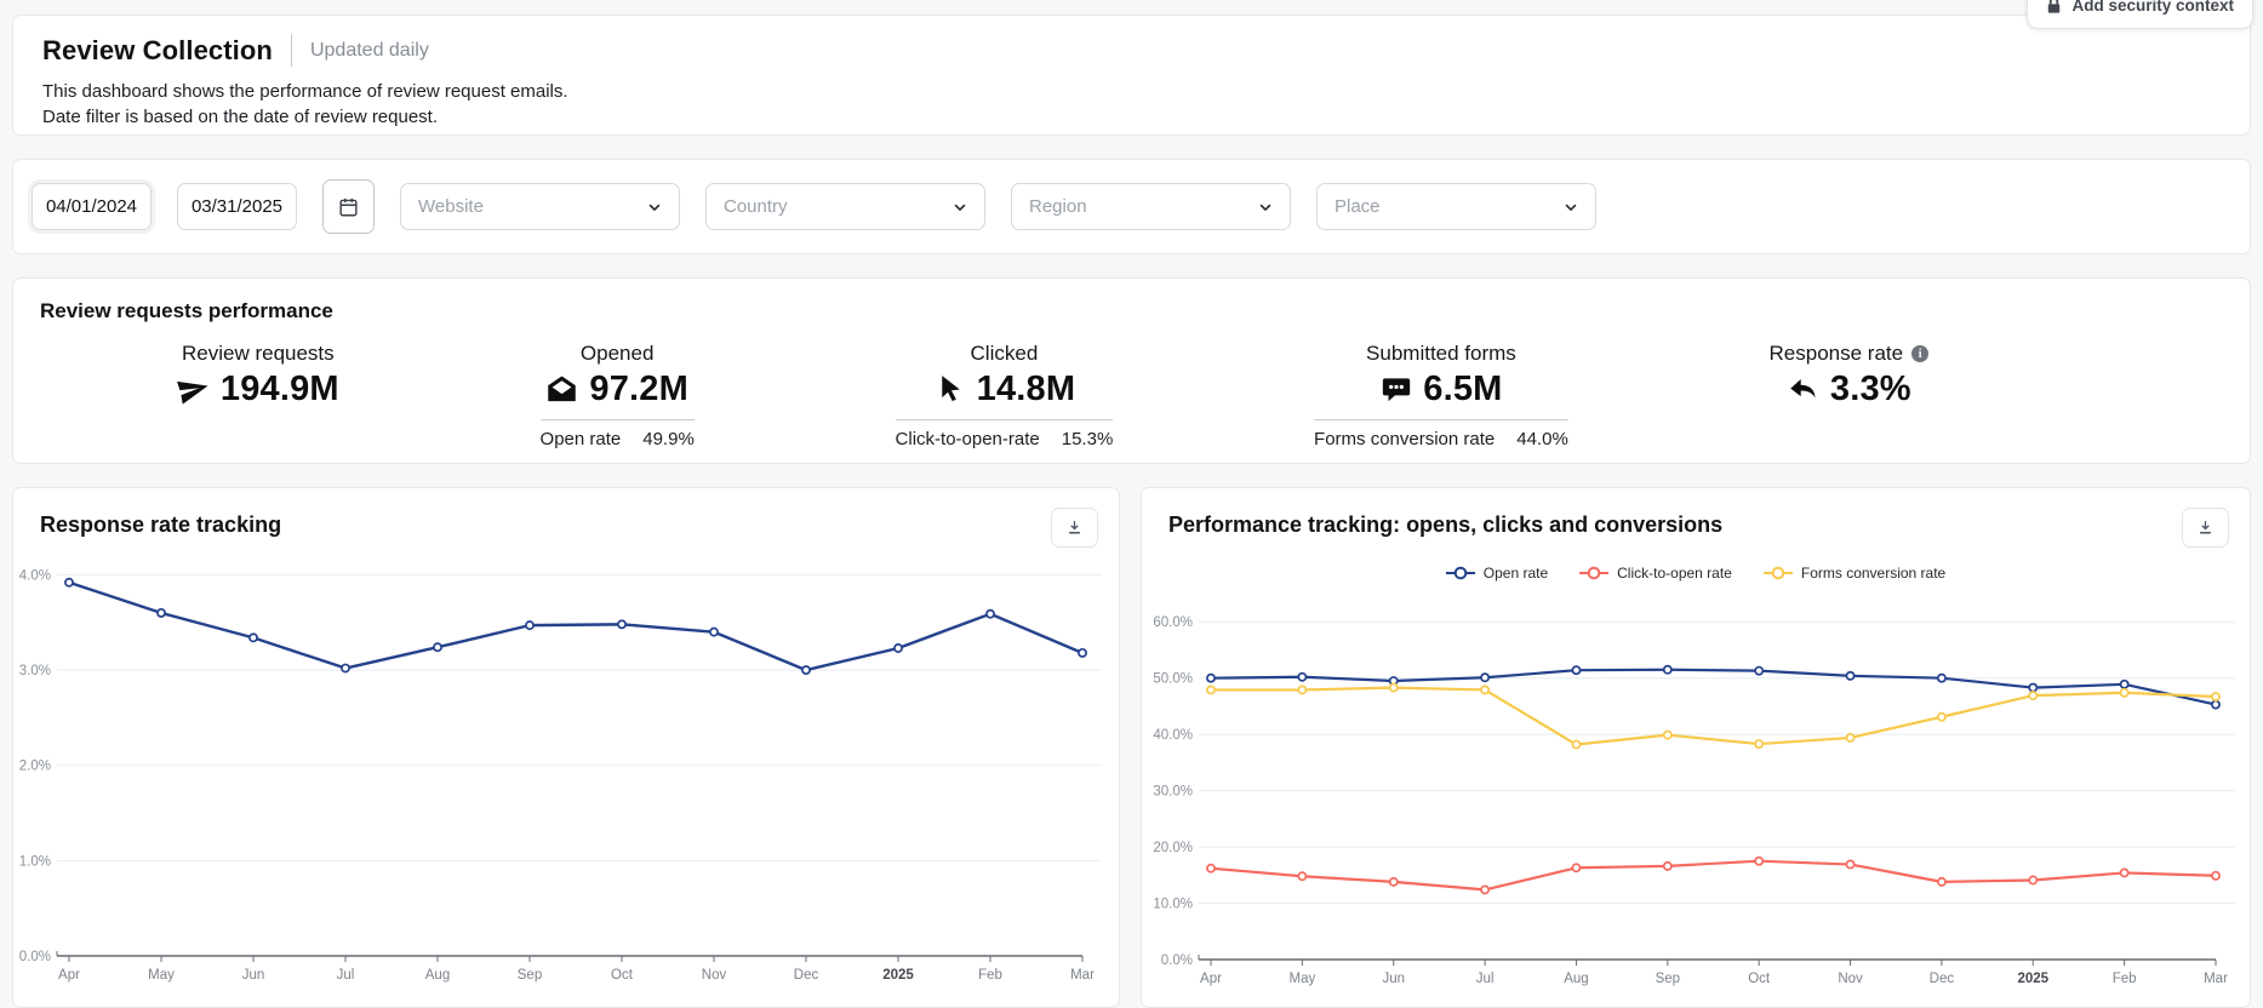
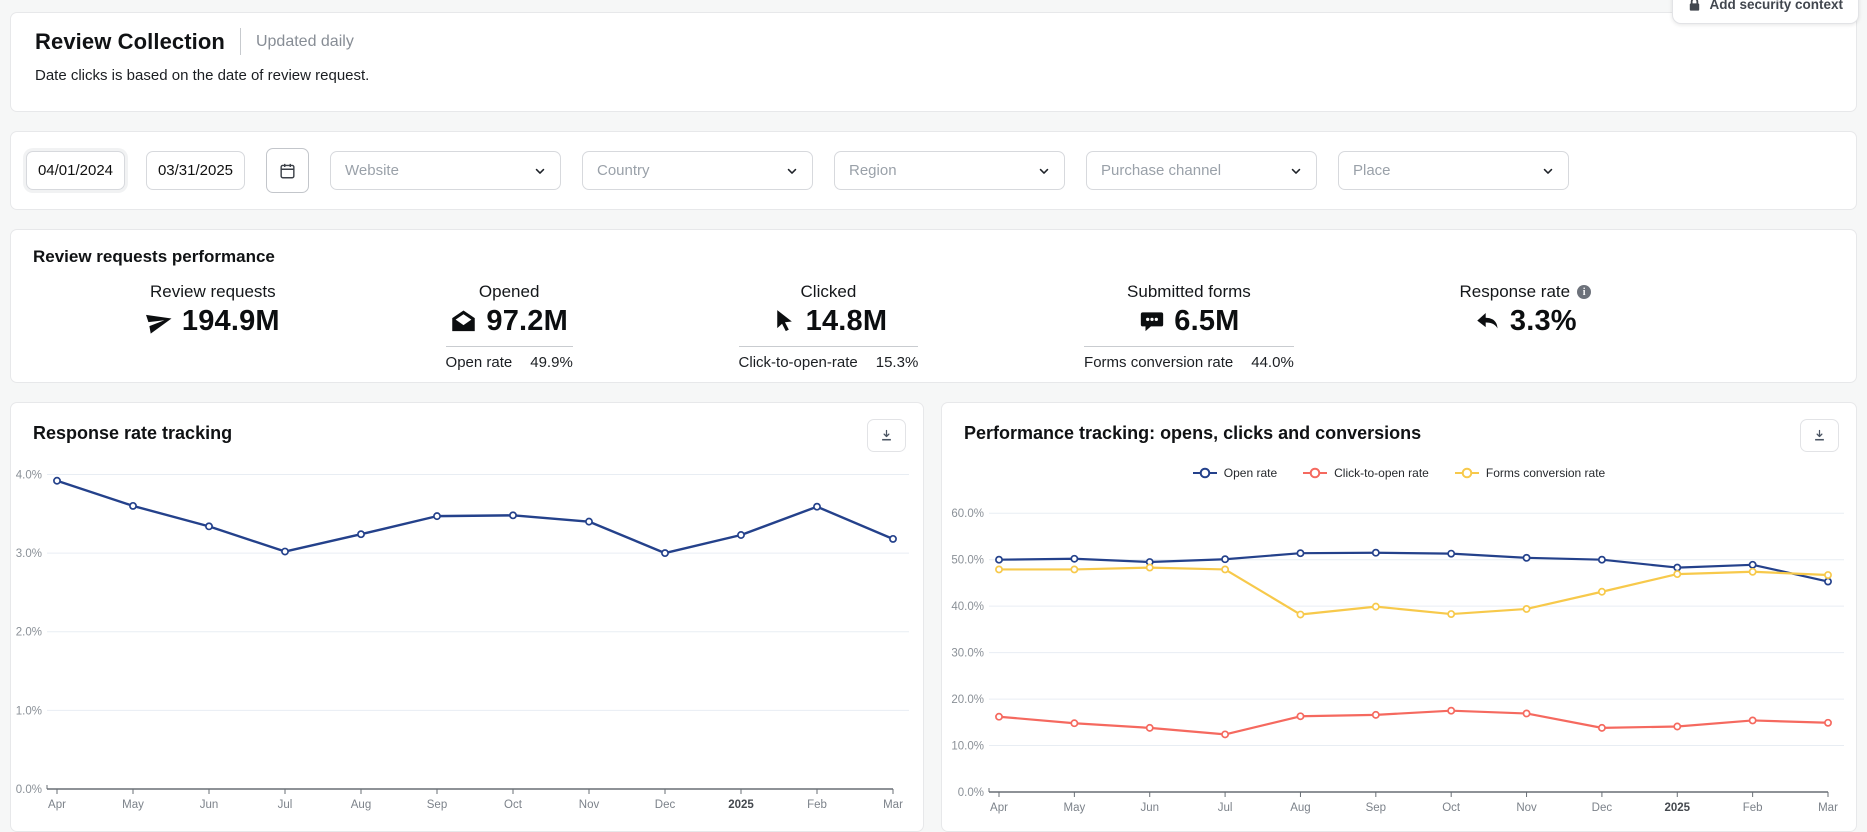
  Add security context
  Review Collection
  Updated daily
- This dashboard shows the performance of review request emails.
- Date filter is based on the date of review request.
+ Date clicks is based on the date of review request.
  04/01/2024
  03/31/2025
  Website
  Country
  Region
+ Purchase channel
  Place
  Review requests performance
  Review requests
  194.9M
  Opened
  97.2M
  Open rate
  49.9%
  Clicked
  14.8M
  Click-to-open-rate
  15.3%
  Submitted forms
  6.5M
  Forms conversion rate
  44.0%
  Response rate
  i
  3.3%
  Response rate tracking
  0.0%
  1.0%
  2.0%
  3.0%
  4.0%
  Apr
  May
  Jun
  Jul
  Aug
  Sep
  Oct
  Nov
  Dec
  2025
  Feb
  Mar
  Performance tracking: opens, clicks and conversions
  Open rate
  Click-to-open rate
  Forms conversion rate
  0.0%
  10.0%
  20.0%
  30.0%
  40.0%
  50.0%
  60.0%
  Apr
  May
  Jun
  Jul
  Aug
  Sep
  Oct
  Nov
  Dec
  2025
  Feb
  Mar
